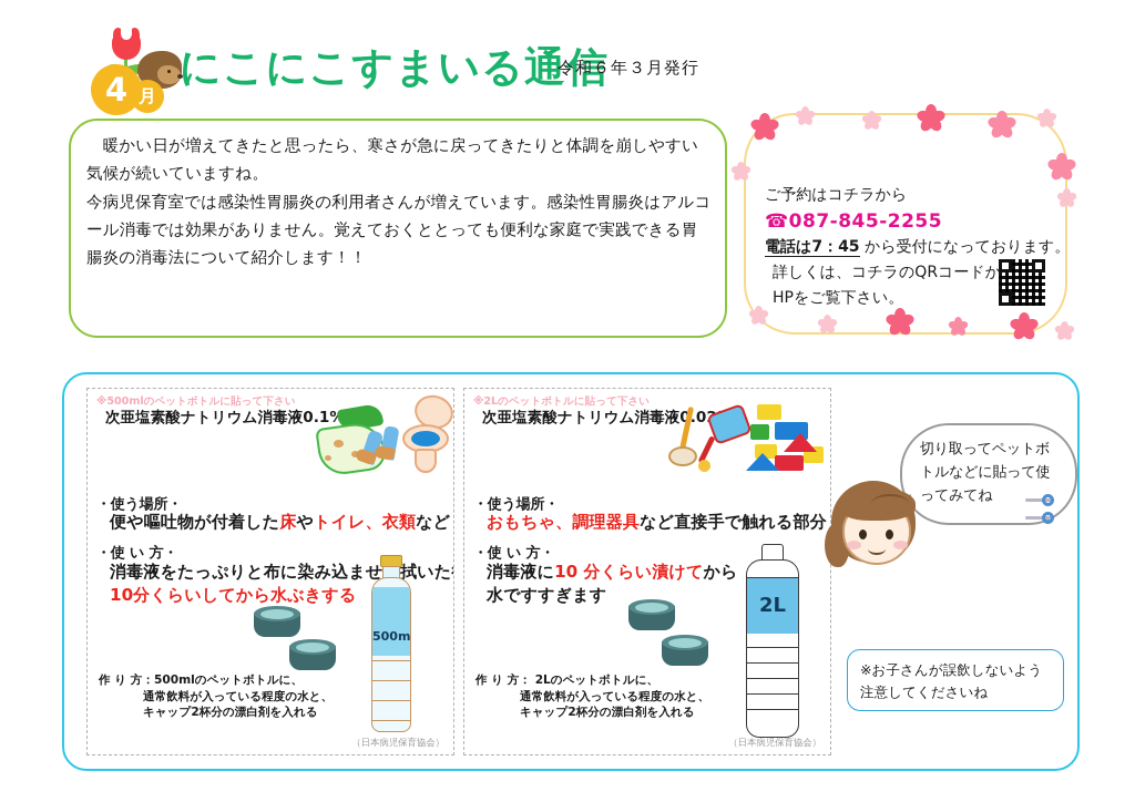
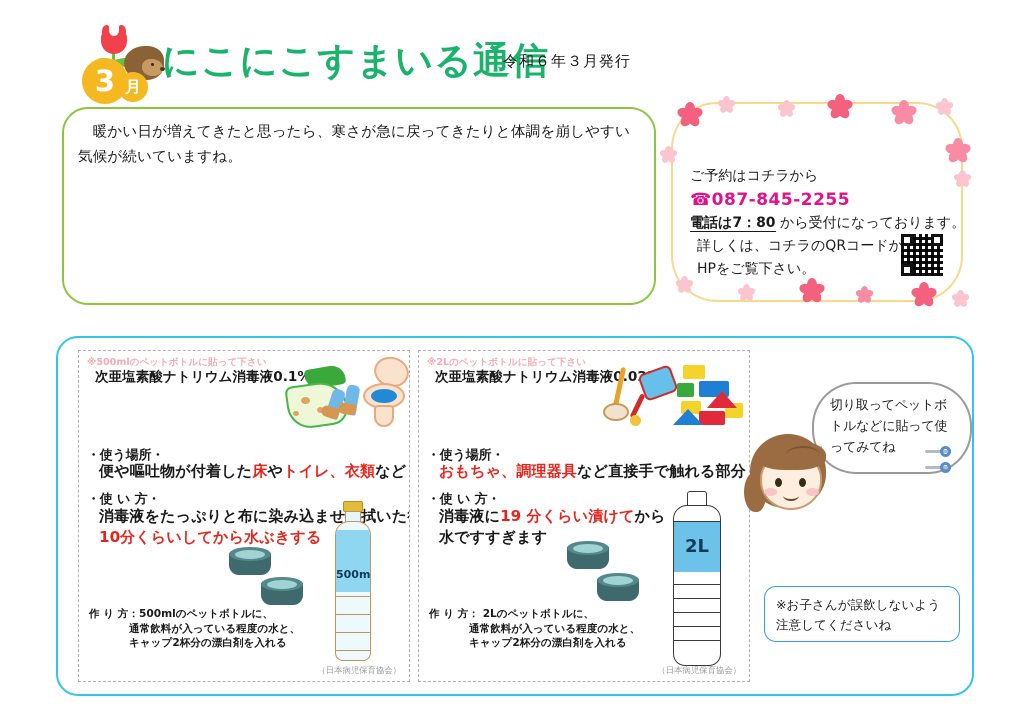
- 4
+ 3
  月
  にこにこすまいる通信
  令和６年３月発行
  暖かい日が増えてきたと思ったら、寒さが急に戻ってきたりと体調を崩しやすい気候が続いていますね。
- 今病児保育室では感染性胃腸炎の利用者さんが増えています。感染性胃腸炎はアルコール消毒では効果がありません。覚えておくととっても便利な家庭で実践できる胃腸炎の消毒法について紹介します！！
  ご予約はコチラから
  ☎087-845-2255
- 電話は7：45 から受付になっております。
+ 電話は7：80 から受付になっております。
  詳しくは、コチラのQRコードか
  HPをご覧下さい。
  ※500mlのペットボトルに貼って下さい
  次亜塩素酸ナトリウム消毒液0.1
  ・使う場所・
  便や嘔吐物が付着した床やトイレ、衣類など
  ・使 い 方・
  消毒液をたっぷりと布に染み込ませ拭いた
  10分くらいしてから水ぶきする
  500m
  作 り 方：500mlのペットボトルに、
  通常飲料が入っている程度の水と、
  キャップ2杯分の漂白剤を入れる
  （日本病児保育協会）
  ※2Lのペットボトルに貼って下さい
  次亜塩素酸ナトリウム消毒液.0
  ・使う場所・
  おもちゃ、調理器具など直接手で触れる部分
  ・使 い 方・
- 消毒液に10 分くらい漬けてから
+ 消毒液に19 分くらい漬けてから
  水ですすぎます
  2L
  作 り 方： 2Lのペットボトルに、
  通常飲料が入っている程度の水と、
  キャップ2杯分の漂白剤を入れる
  （日本病児保育協会）
  切り取ってペットボトルなどに貼って使ってみてね
  ※お子さんが誤飲しないよう注意してくださいね
